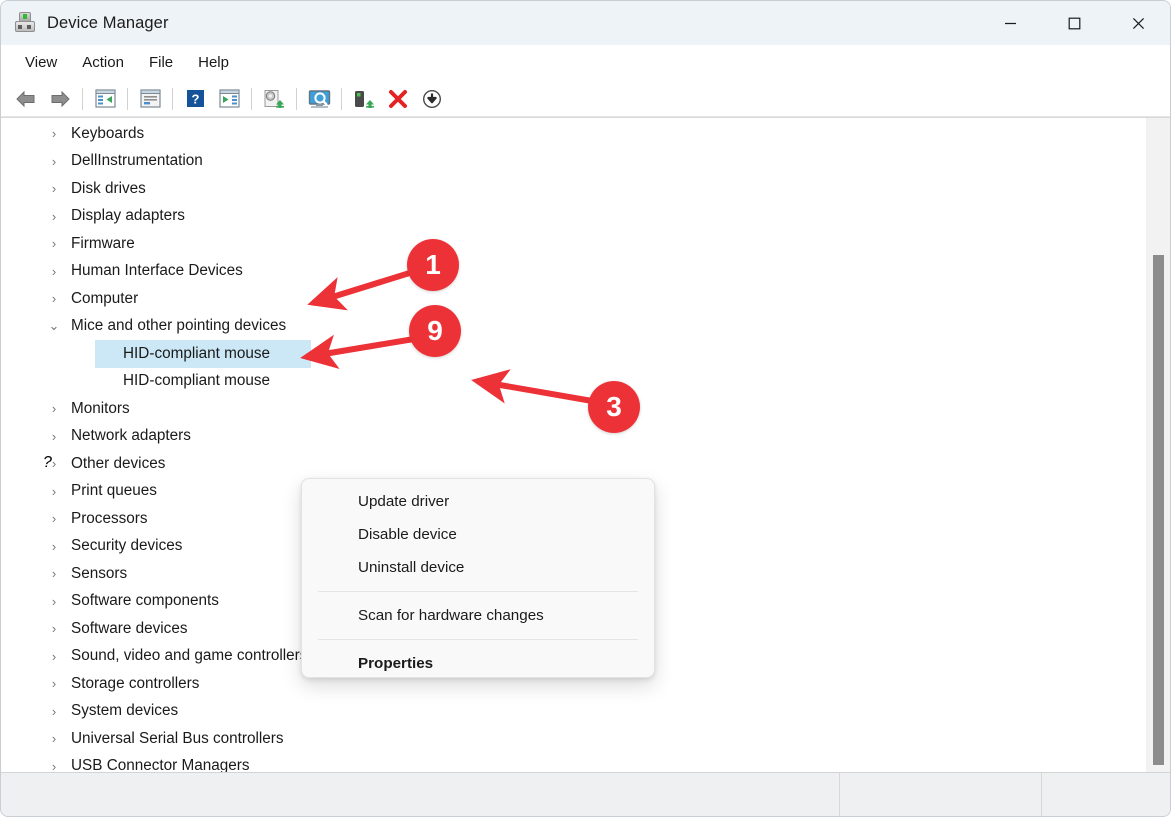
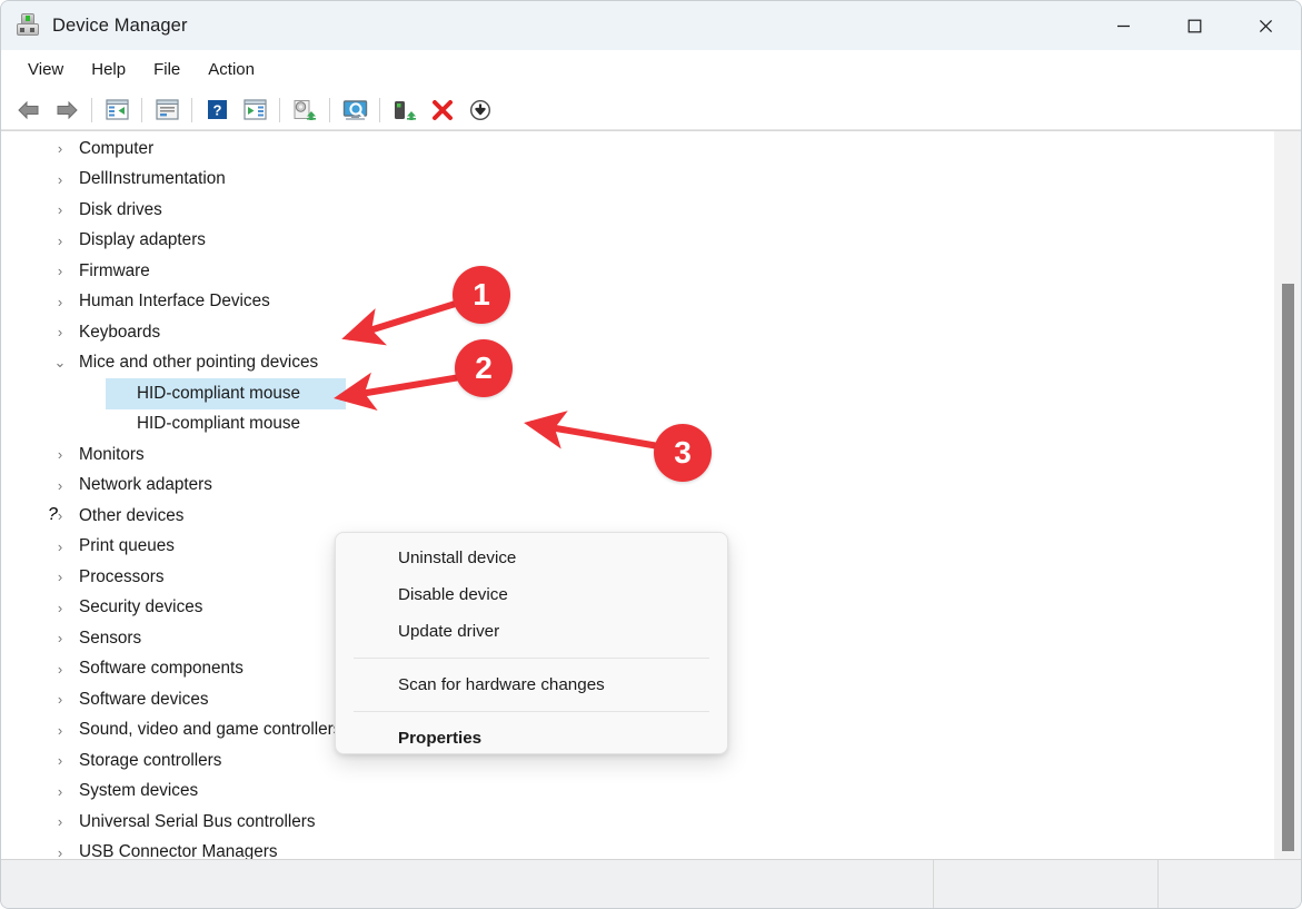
  Device Manager
  View
- Action
+ Help
  File
- Help
+ Action
  ?
  ›
- Keyboards
+ Computer
  ›
  DellInstrumentation
  ›
  Disk drives
  ›
  Display adapters
  ›
  Firmware
  ›
  Human Interface Devices
  ›
- Computer
+ Keyboards
  ⌄
  Mice and other pointing devices
  HID-compliant mouse
  HID-compliant mouse
  ›
  Monitors
  ›
  Network adapters
  ›
  ?
  Other devices
  ›
  Print queues
  ›
  Processors
  ›
  Security devices
  ›
  Sensors
  ›
  Software components
  ›
  Software devices
  ›
  Sound, video and game controller
  ›
  Storage controllers
  ›
  System devices
  ›
  Universal Serial Bus controllers
  ›
  USB Connector Managers
- Update driver
+ Uninstall device
  Disable device
- Uninstall device
+ Update driver
  Scan for hardware changes
  Properties
  1
- 9
+ 2
  3
